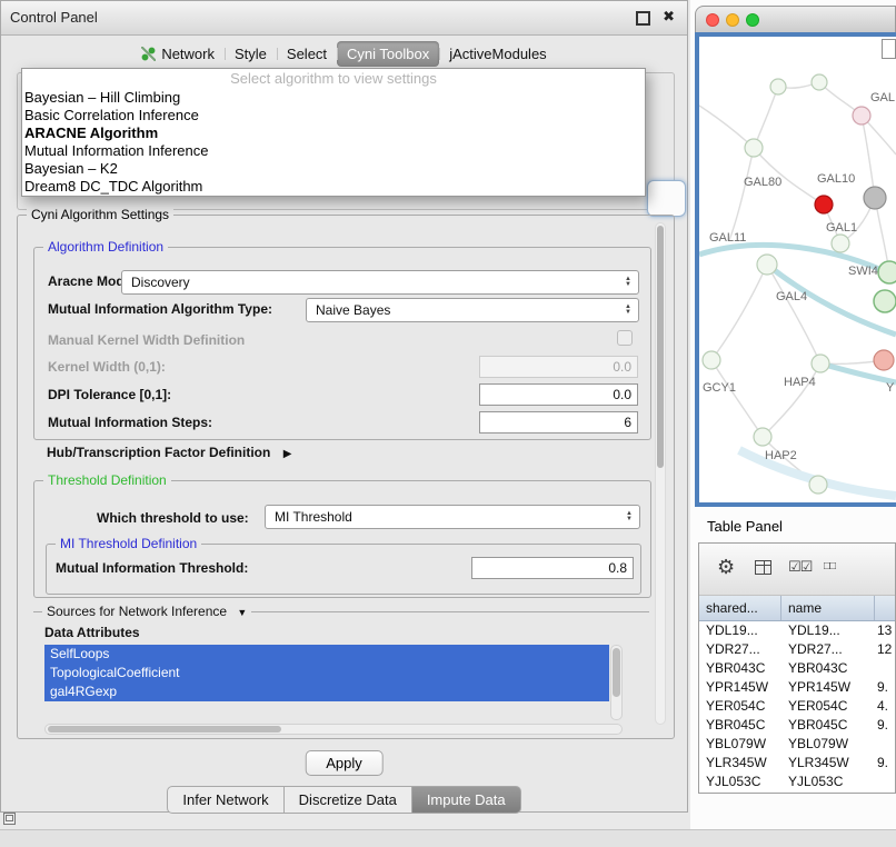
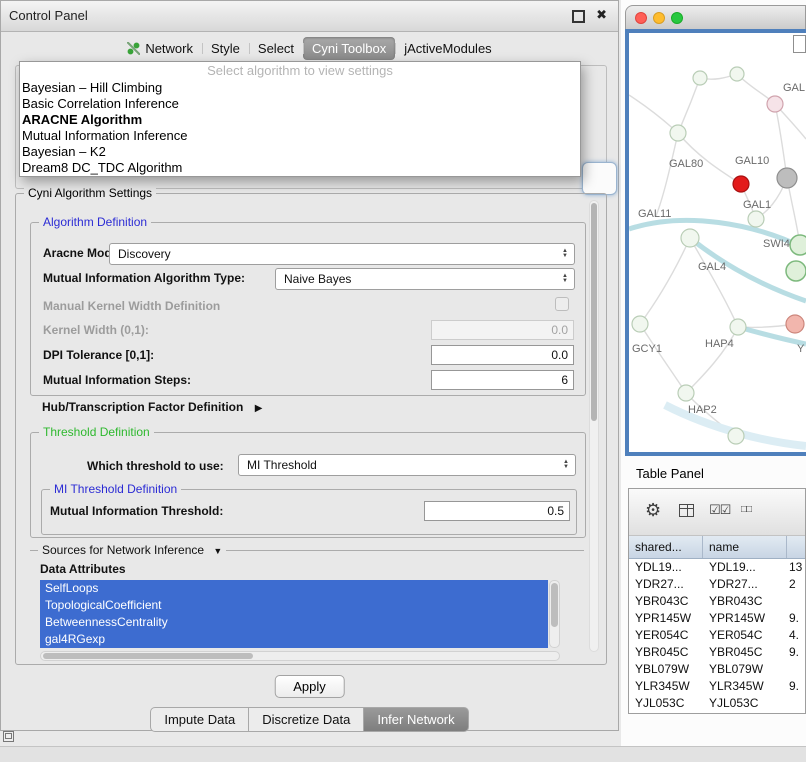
  Control Panel
  ✖
  Network
  Style
  Select
  Cyni Toolbox
  jActiveModules
  Select algorithm to view settings
  Bayesian – Hill Climbing
  Basic Correlation Inference
  ARACNE Algorithm
  Mutual Information Inference
  Bayesian – K2
  Dream8 DC_TDC Algorithm
  Cyni Algorithm Settings
  Algorithm Definition
  Aracne Mo
  Discovery
  Mutual Information Algorithm Type:
  Naive Bayes
  Manual Kernel Width Definition
  Kernel Width (0,1):
  0.0
  DPI Tolerance [0,1]:
  0.0
  Mutual Information Steps:
  6
  Hub/Transcription Factor Definition ▶
  Threshold Definition
  Which threshold to use:
  MI Threshold
  MI Threshold Definition
  Mutual Information Threshold:
- 0.8
+ 0.5
  Sources for Network Inference ▼
  Data Attributes
  SelfLoops
  TopologicalCoefficient
+ BetweennessCentrality
  gal4RGexp
  Apply
- Infer Network
+ Impute Data
  Discretize Data
- Impute Data
+ Infer Network
  GAL
  GAL80
  GAL10
  GAL11
  GAL1
  SWI4
  GAL4
  GCY1
  HAP4
  HAP2
  Y
  Table Panel
  ⚙
  ☑☑
  □□
  shared...
  name
  YDL19...
  YDL19...
  13
  YDR27...
  YDR27...
- 12
+ 2
  YBR043C
  YBR043C
  YPR145W
  YPR145W
  9.
  YER054C
  YER054C
  4.
  YBR045C
  YBR045C
  9.
  YBL079W
  YBL079W
  YLR345W
  YLR345W
  9.
  YJL053C
  YJL053C
